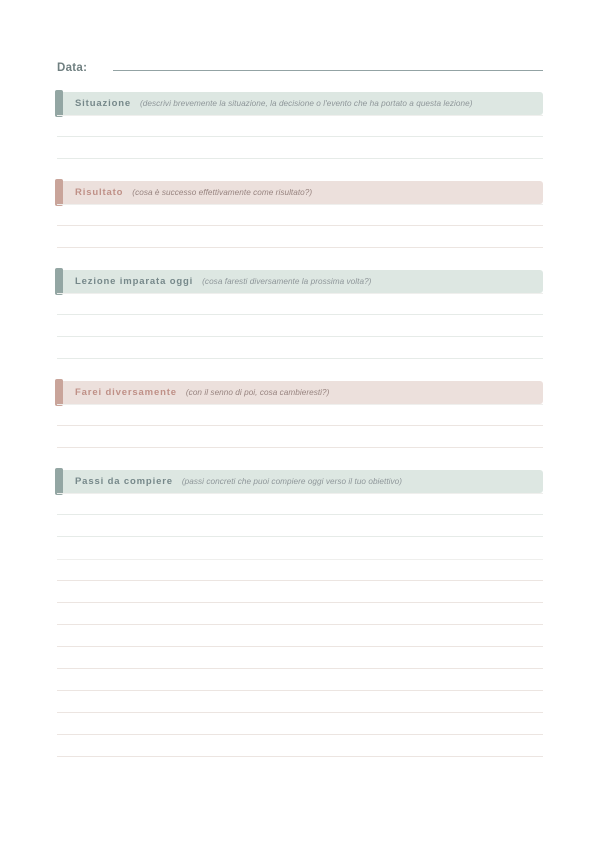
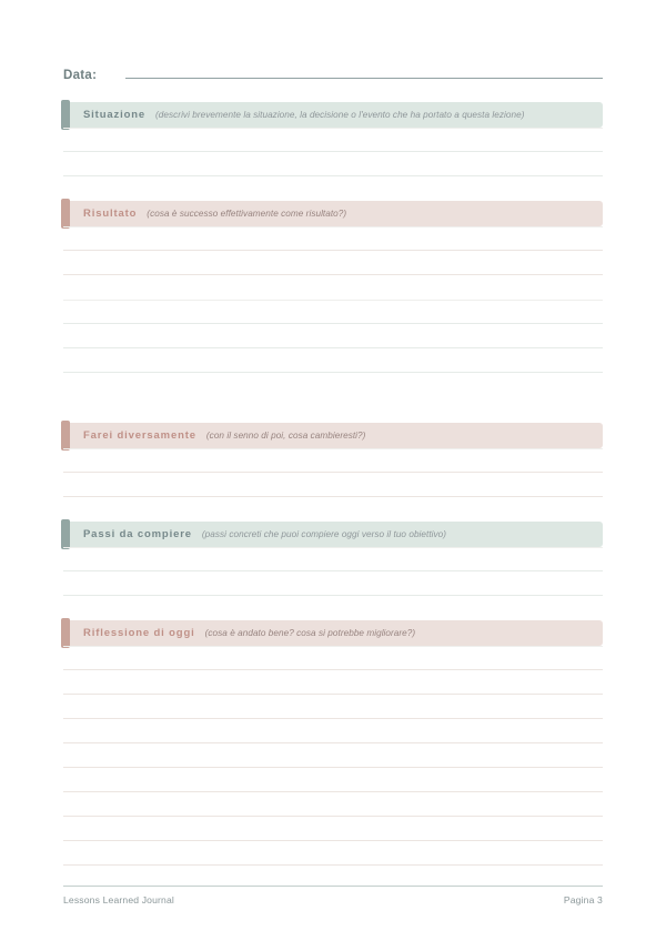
  Data:
  Situazione
  (descrivi brevemente la situazione, la decisione o l'evento che ha portato a questa lezione)
  Risultato
  (cosa è successo effettivamente come risultato?)
- Lezione imparata oggi
- (cosa faresti diversamente la prossima volta?)
  Farei diversamente
  (con il senno di poi, cosa cambieresti?)
  Passi da compiere
  (passi concreti che puoi compiere oggi verso il tuo obiettivo)
+ Riflessione di oggi
+ (cosa è andato bene? cosa si potrebbe migliorare?)
+ Lessons Learned Journal
+ Pagina 3
